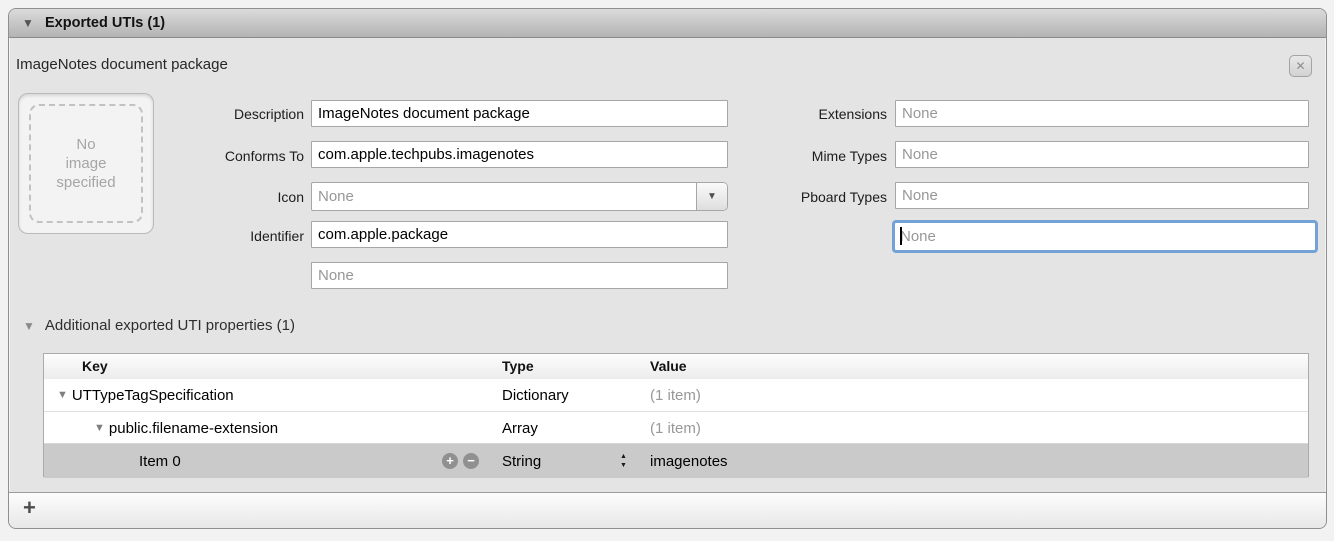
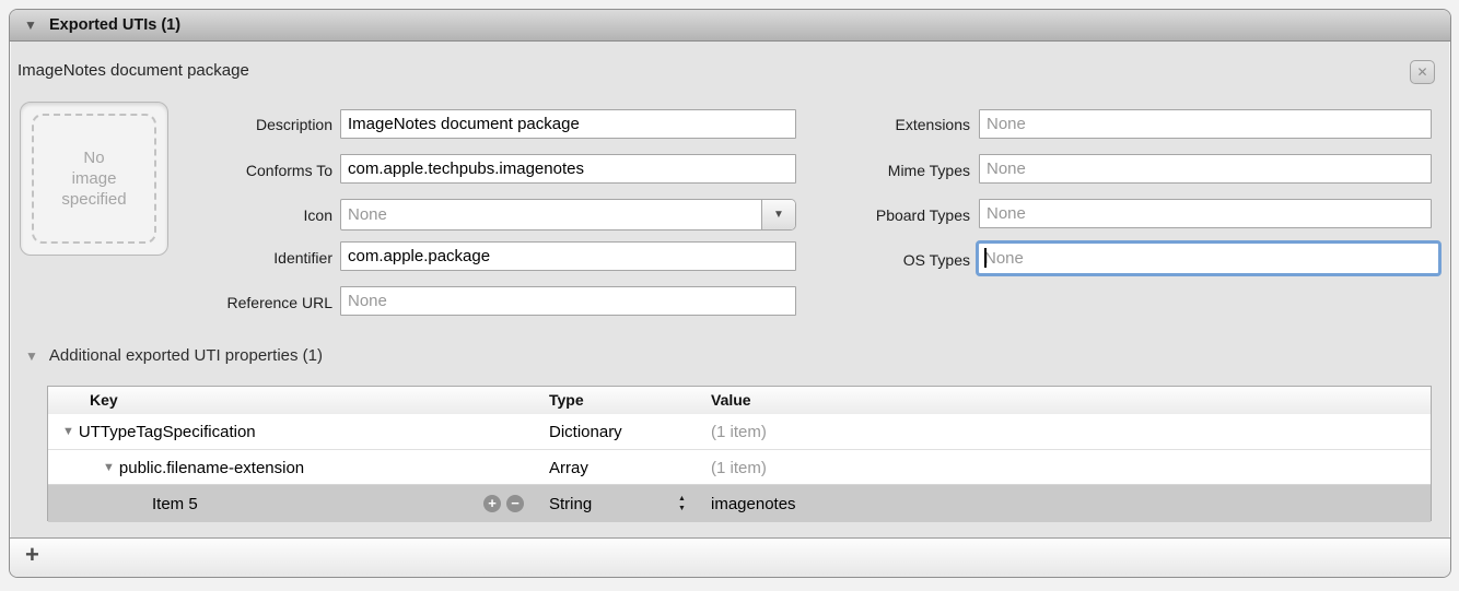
  ▼
  Exported UTIs (1)
  ImageNotes document package
  ✕
  No
  image
  specified
  Description
  Conforms To
  Icon
  Identifier
+ Reference URL
  ImageNotes document package
  com.apple.techpubs.imagenotes
  None
  ▼
  com.apple.package
  None
  Extensions
  Mime Types
  Pboard Types
+ OS Types
  None
  None
  None
  None
  ▼
  Additional exported UTI properties (1)
  Key
  Type
  Value
  ▼
  UTTypeTagSpecification
  Dictionary
  (1 item)
  ▼
  public.filename-extension
  Array
  (1 item)
- Item 0
+ Item 5
  +
  −
  String
  imagenotes
  +
